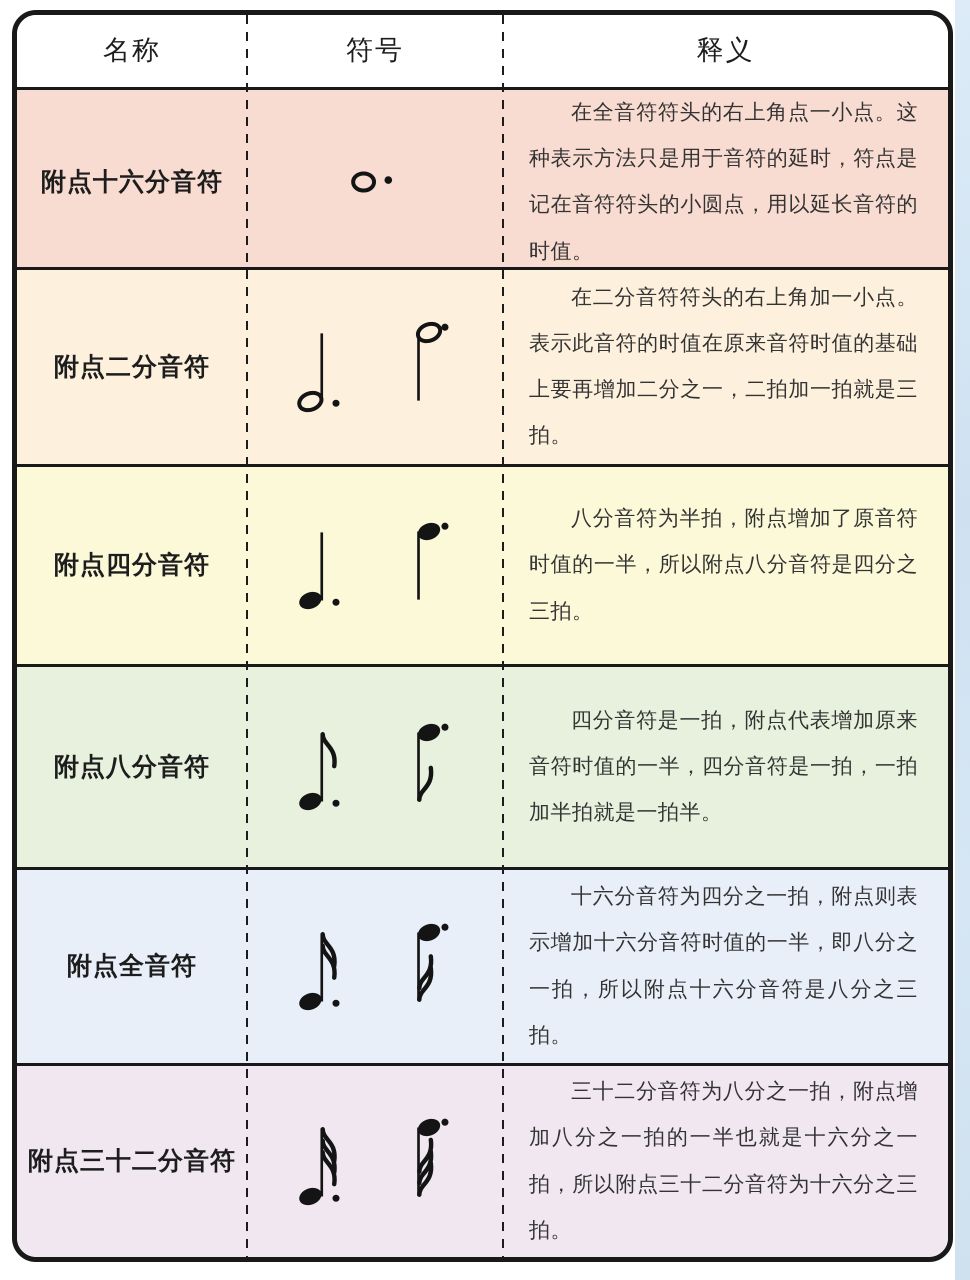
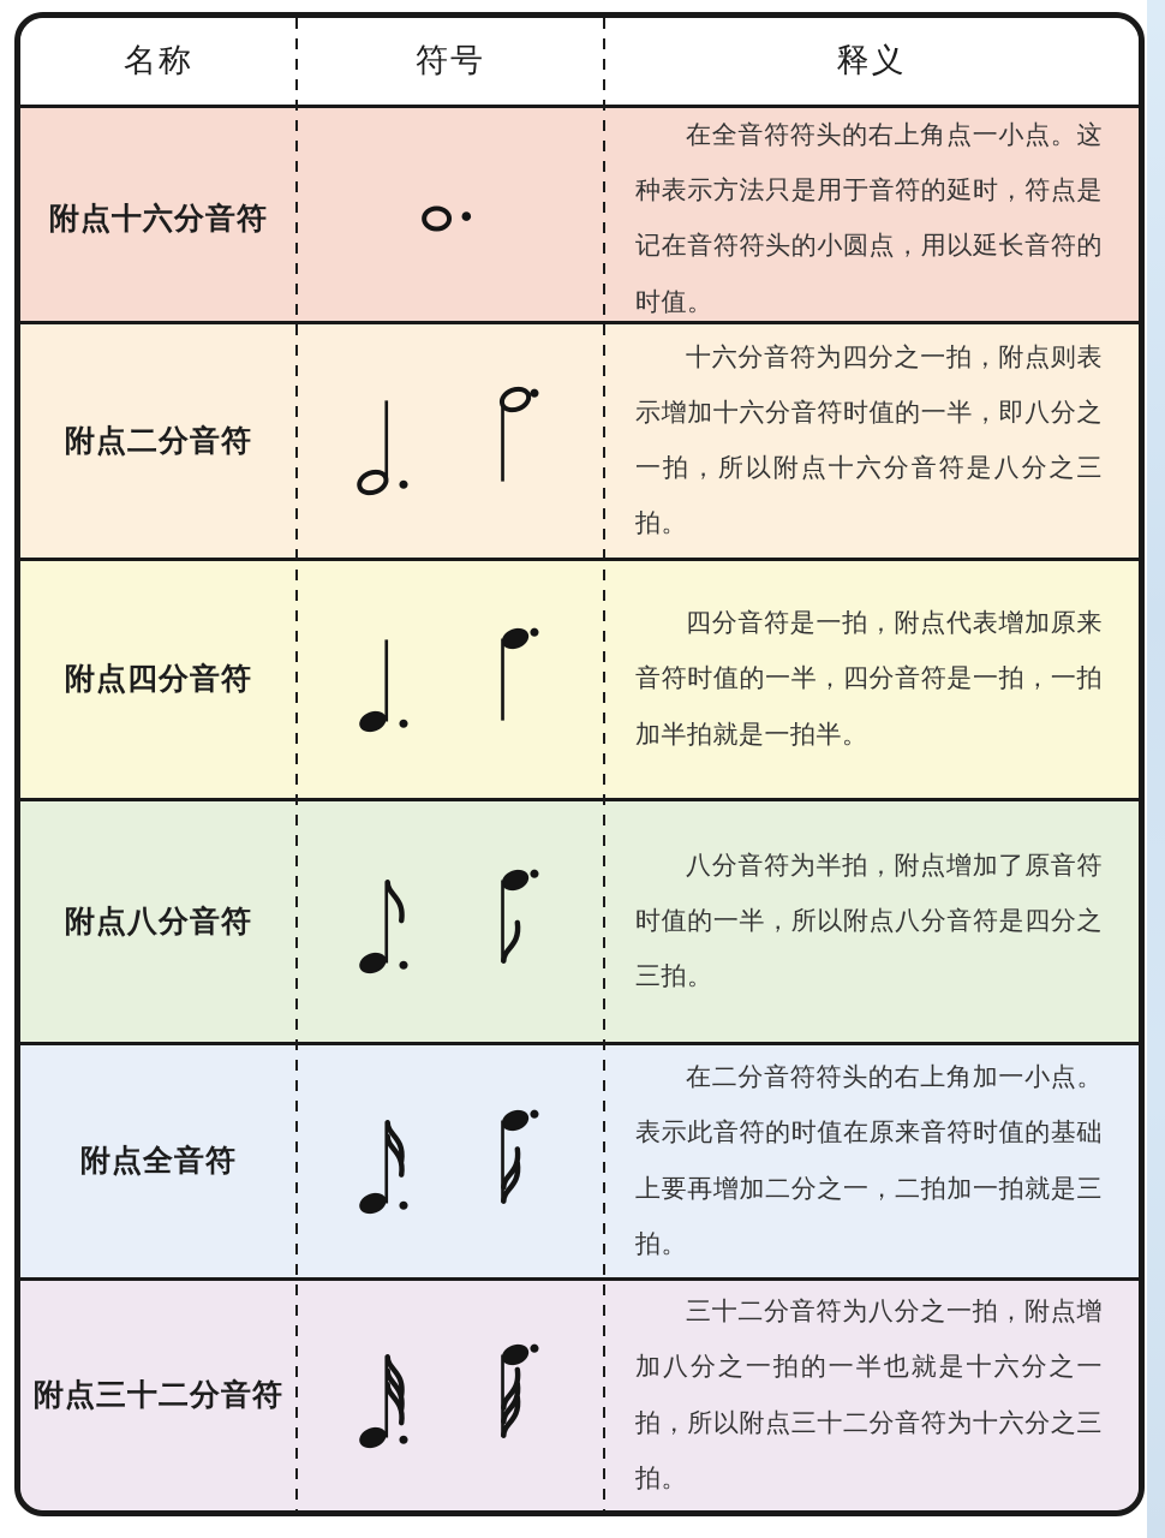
  名称
  符号
  释义
  附点十六分音符
  在全音符符头的右上角点一小点。这种表示方法只是用于音符的延时，符点是记在音符符头的小圆点，用以延长音符的时值。
  附点二分音符
- 在二分音符符头的右上角加一小点。表示此音符的时值在原来音符时值的基础上要再增加二分之一，二拍加一拍就是三拍。
+ 十六分音符为四分之一拍，附点则表示增加十六分音符时值的一半，即八分之一拍，所以附点十六分音符是八分之三拍。
  附点四分音符
- 八分音符为半拍，附点增加了原音符时值的一半，所以附点八分音符是四分之三拍。
+ 四分音符是一拍，附点代表增加原来音符时值的一半，四分音符是一拍，一拍加半拍就是一拍半。
  附点八分音符
- 四分音符是一拍，附点代表增加原来音符时值的一半，四分音符是一拍，一拍加半拍就是一拍半。
+ 八分音符为半拍，附点增加了原音符时值的一半，所以附点八分音符是四分之三拍。
  附点全音符
- 十六分音符为四分之一拍，附点则表示增加十六分音符时值的一半，即八分之一拍，所以附点十六分音符是八分之三拍。
+ 在二分音符符头的右上角加一小点。表示此音符的时值在原来音符时值的基础上要再增加二分之一，二拍加一拍就是三拍。
  附点三十二分音符
  三十二分音符为八分之一拍，附点增加八分之一拍的一半也就是十六分之一拍，所以附点三十二分音符为十六分之三拍。
